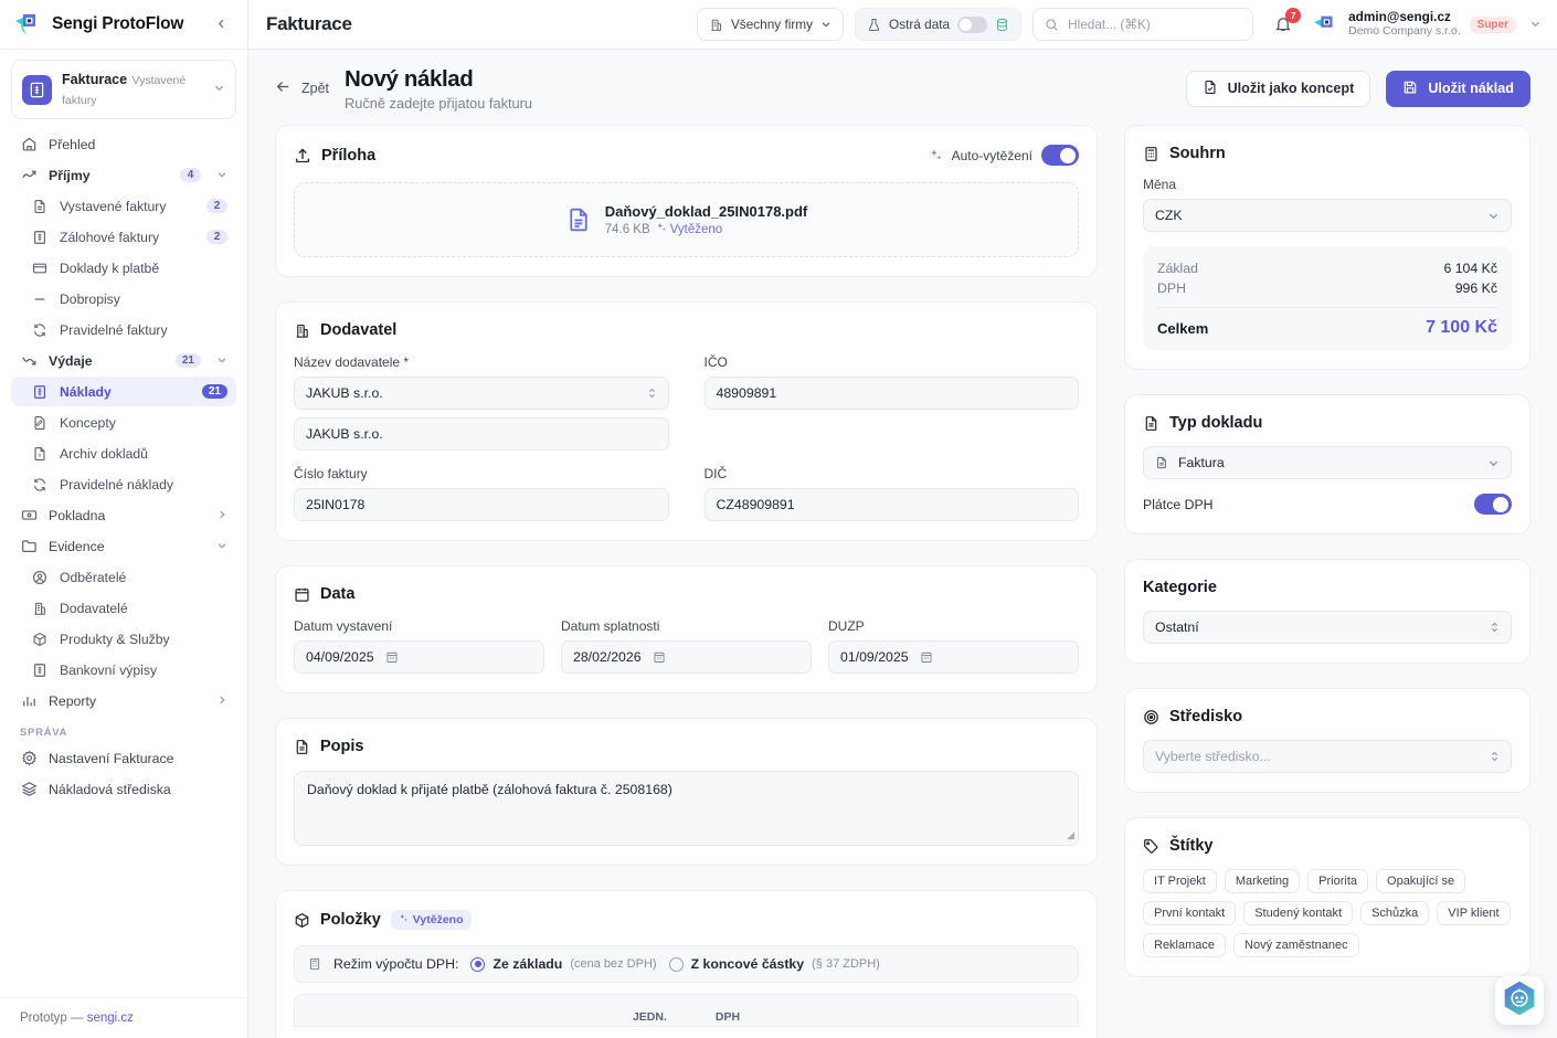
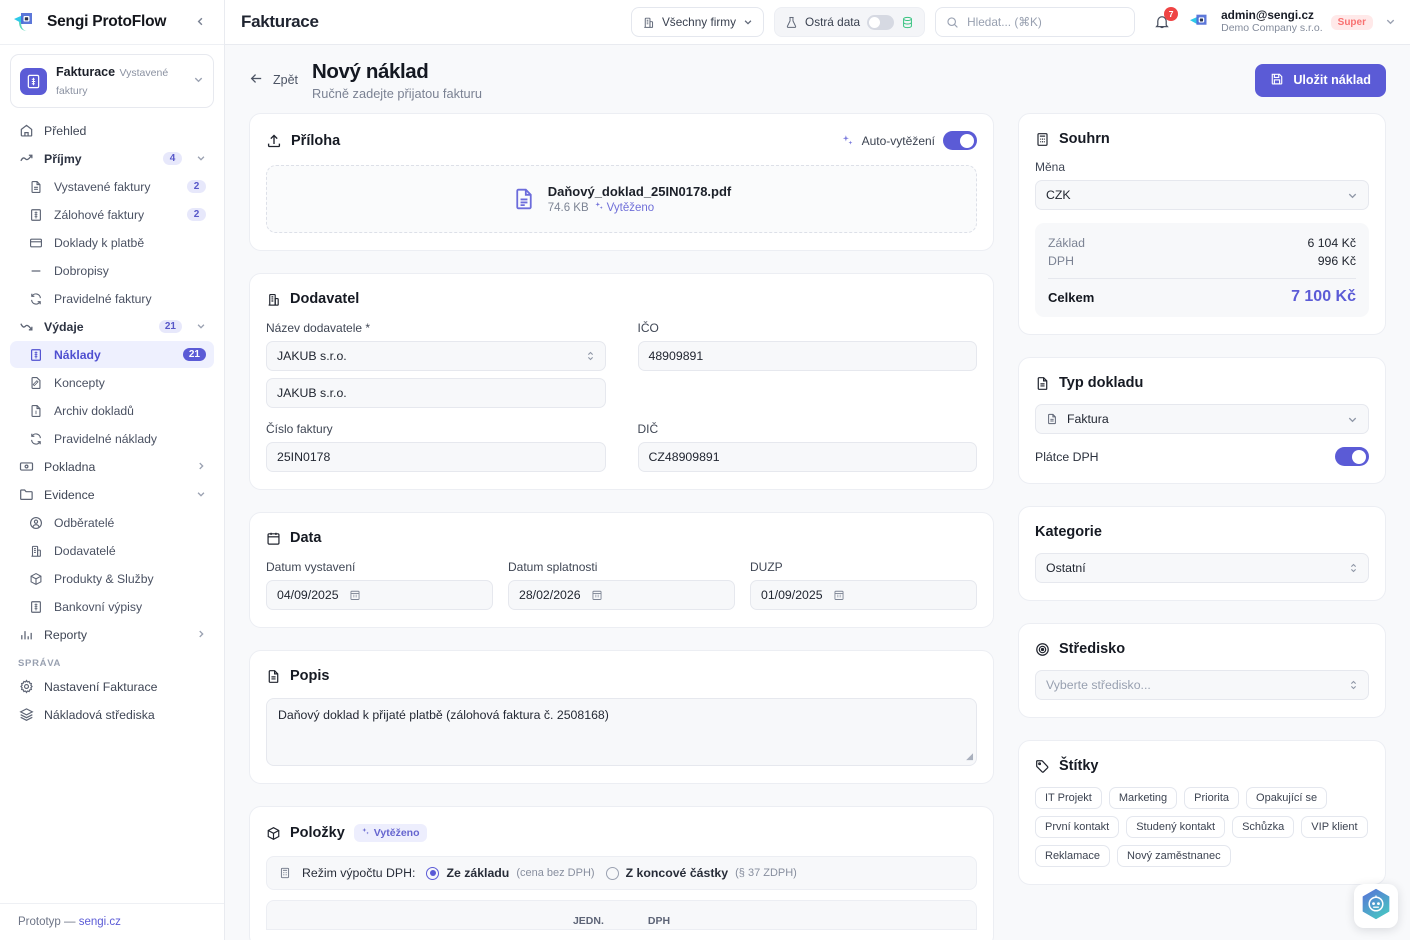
  Sengi ProtoFlow
  Fakturace Vystavené faktury
  Přehled
  Příjmy
  4
  Vystavené faktury
  2
  Zálohové faktury
  2
  Doklady k platbě
  Dobropisy
  Pravidelné faktury
  Výdaje
  21
  Náklady
  21
  Koncepty
  Archiv dokladů
  Pravidelné náklady
  Pokladna
  Evidence
  Odběratelé
  Dodavatelé
  Produkty & Služby
  Bankovní výpisy
  Reporty
  SPRÁVA
  Nastavení Fakturace
  Nákladová střediska
  Prototyp — sengi.cz
  Fakturace
  Všechny firmy
  Ostrá data
  Hledat... (⌘K)
  7
  admin@sengi.cz
  Demo Company s.r.o.
  Super
  Zpět
  Nový náklad
  Ručně zadejte přijatou fakturu
- Uložit jako koncept
  Uložit náklad
  Příloha
  Auto-vytěžení
  Daňový_doklad_25IN0178.pdf
  74.6 KB
  Vytěženo
  Dodavatel
  Název dodavatele *
  JAKUB s.r.o.
  JAKUB s.r.o.
  IČO
  48909891
  Číslo faktury
  25IN0178
  DIČ
  CZ48909891
  Data
  Datum vystavení
  04/09/2025
  Datum splatnosti
  28/02/2026
  DUZP
  01/09/2025
  Popis
  Daňový doklad k přijaté platbě (zálohová faktura č. 2508168)
  ◢
  Položky
  Vytěženo
  Režim výpočtu DPH:
  Ze základu
  (cena bez DPH)
  Z koncové částky
  (§ 37 ZDPH)
  JEDN.
  DPH
  Souhrn
  Měna
  CZK
  Základ
  6 104 Kč
  DPH
  996 Kč
  Celkem
  7 100 Kč
  Typ dokladu
  Faktura
  Plátce DPH
  Kategorie
  Ostatní
  Středisko
  Vyberte středisko...
  Štítky
  IT Projekt
  Marketing
  Priorita
  Opakující se
  První kontakt
  Studený kontakt
  Schůzka
  VIP klient
  Reklamace
  Nový zaměstnanec
